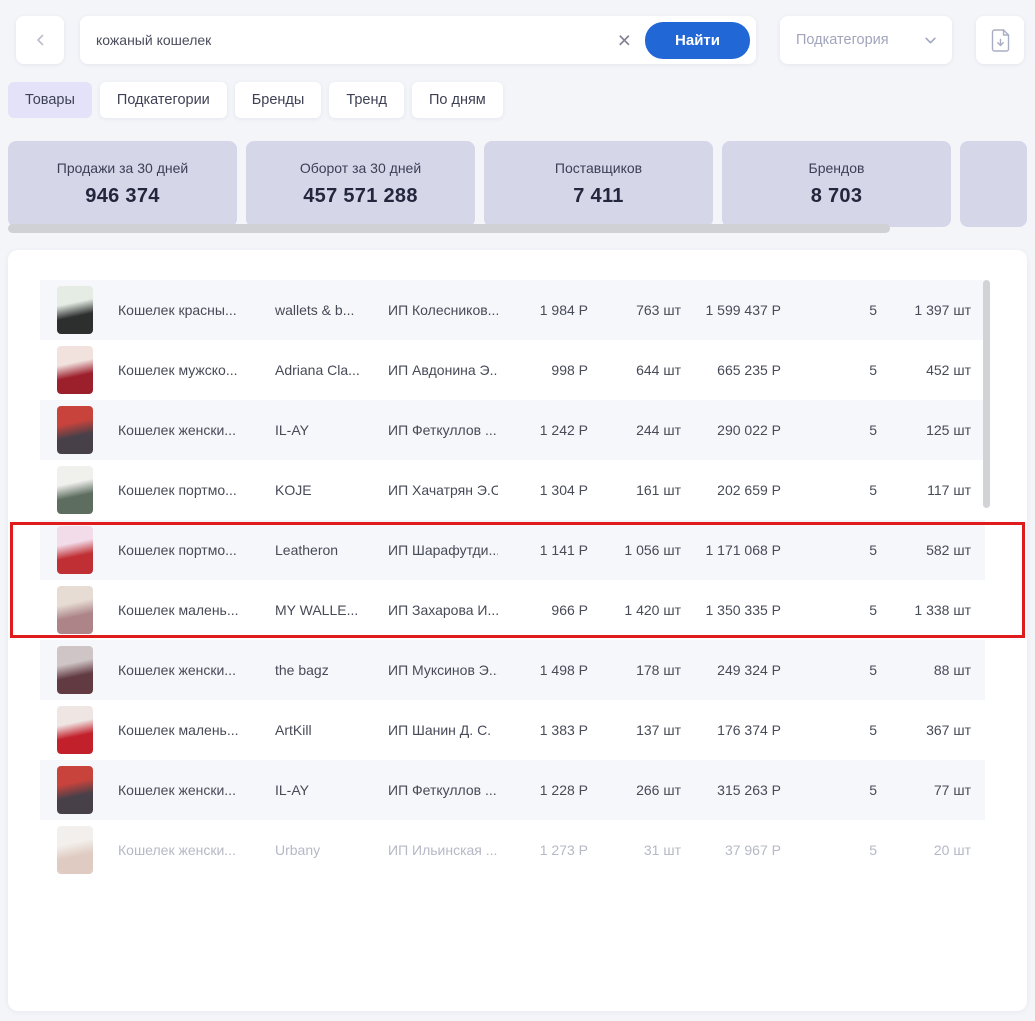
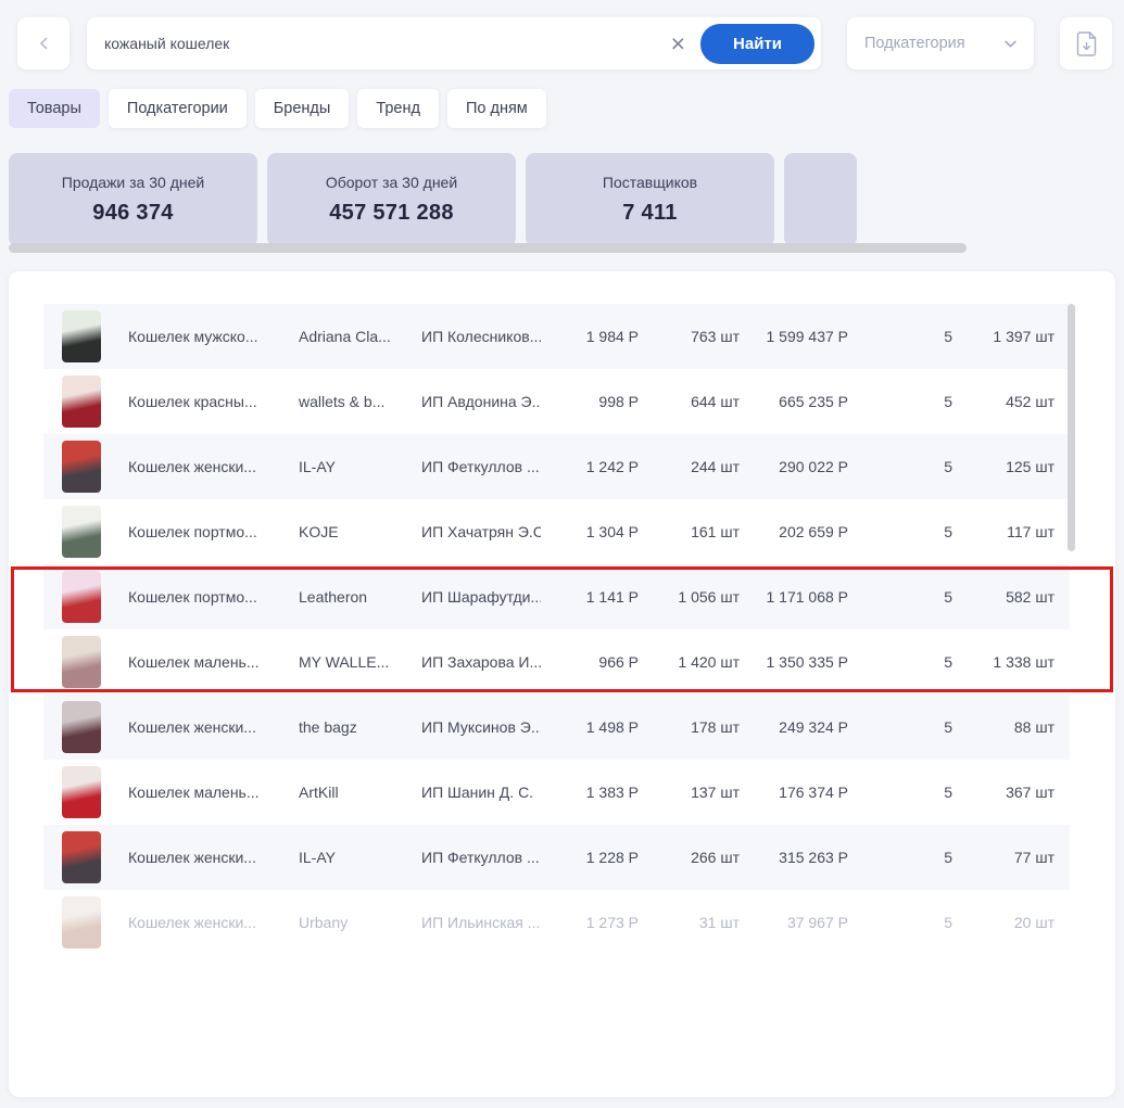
  кожаный кошелек
  ×
  Найти
  Подкатегория
  Товары
  Подкатегории
  Бренды
  Тренд
  По дням
  Продажи за 30 дней
  946 374
  Оборот за 30 дней
  457 571 288
  Поставщиков
  7 411
- Брендов
- 8 703
- Кошелек красны...
+ Кошелек мужско...
- wallets & b...
+ Adriana Cla...
  ИП Колесников...
  1 984 Р
  763 шт
  1 599 437 Р
  5
  1 397 шт
- Кошелек мужско...
+ Кошелек красны...
- Adriana Cla...
+ wallets & b...
  ИП Авдонина Э..
  998 Р
  644 шт
  665 235 Р
  5
  452 шт
  Кошелек женски...
  IL-AY
  ИП Феткуллов ...
  1 242 Р
  244 шт
  290 022 Р
  5
  125 шт
  Кошелек портмо...
  KOJE
  ИП Хачатрян Э.С
  1 304 Р
  161 шт
  202 659 Р
  5
  117 шт
  Кошелек портмо...
  Leatheron
  ИП Шарафутди..
  1 141 Р
  1 056 шт
  1 171 068 Р
  5
  582 шт
  Кошелек малень...
  MY WALLE...
  ИП Захарова И...
  966 Р
  1 420 шт
  1 350 335 Р
  5
  1 338 шт
  Кошелек женски...
  the bagz
  ИП Муксинов Э..
  1 498 Р
  178 шт
  249 324 Р
  5
  88 шт
  Кошелек малень...
  ArtKill
  ИП Шанин Д. С.
  1 383 Р
  137 шт
  176 374 Р
  5
  367 шт
  Кошелек женски...
  IL-AY
  ИП Феткуллов ...
  1 228 Р
  266 шт
  315 263 Р
  5
  77 шт
  Кошелек женски...
  Urbany
  ИП Ильинская ...
  1 273 Р
  31 шт
  37 967 Р
  5
  20 шт
